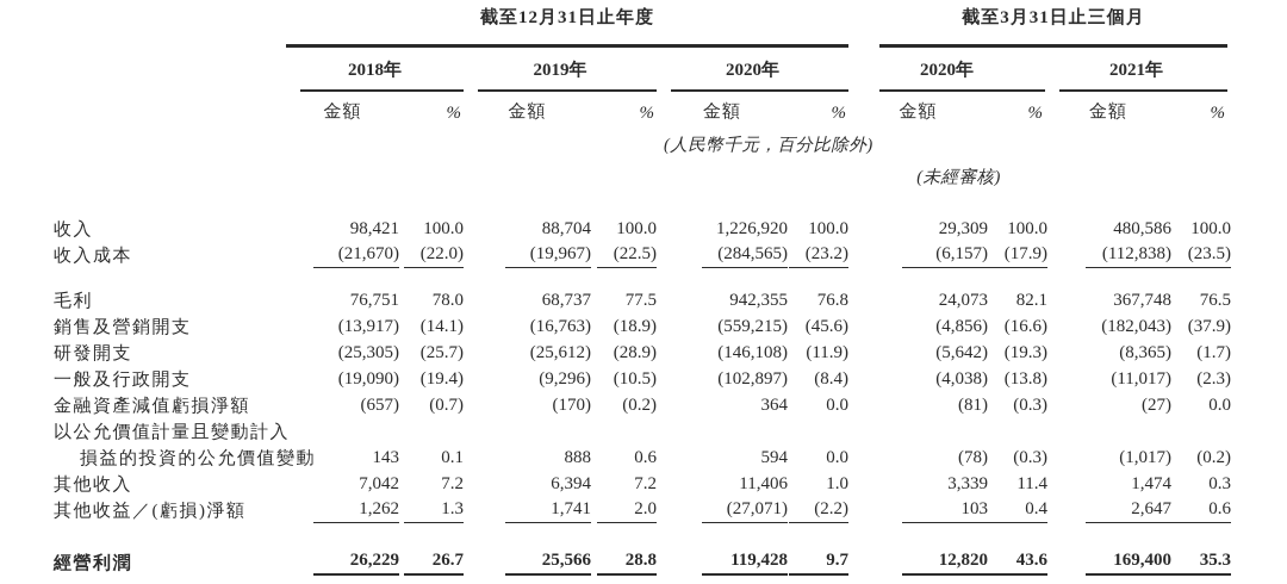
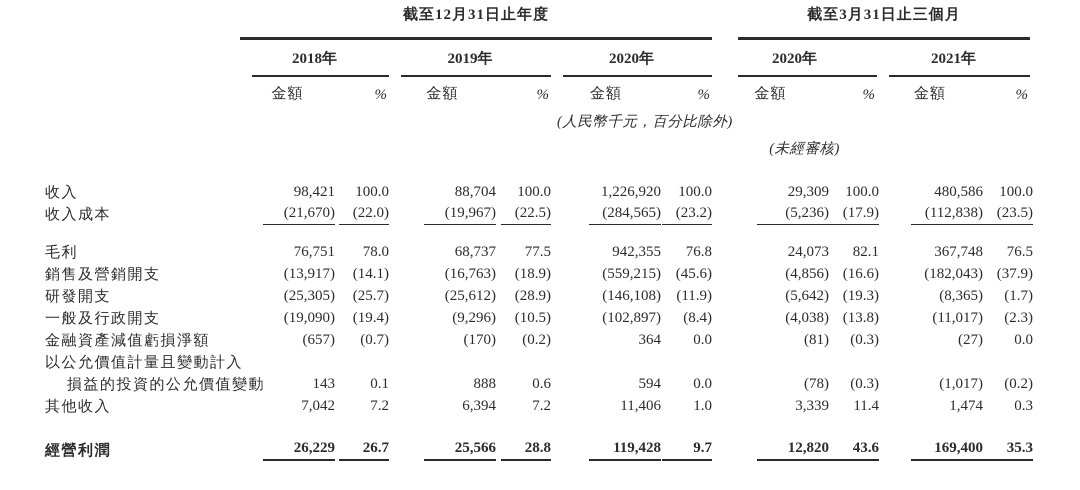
  	截至12月31日止年度	截至3月31日止三個月
  	2018年	2019年	2020年	2020年	2021年
  	金額	%	金額	%	金額	%	金額	%	金額	%
  	(人民幣千元，百分比除外)
  	(未經審核)
  收入	98,421	100.0	88,704	100.0	1,226,920	100.0	29,309	100.0	480,586	100.0
- 收入成本	(21,670)	(22.0)	(19,967)	(22.5)	(284,565)	(23.2)	(6,157)	(17.9)	(112,838)	(23.5)
+ 收入成本	(21,670)	(22.0)	(19,967)	(22.5)	(284,565)	(23.2)	(5,236)	(17.9)	(112,838)	(23.5)
  毛利	76,751	78.0	68,737	77.5	942,355	76.8	24,073	82.1	367,748	76.5
  銷售及營銷開支	(13,917)	(14.1)	(16,763)	(18.9)	(559,215)	(45.6)	(4,856)	(16.6)	(182,043)	(37.9)
  研發開支	(25,305)	(25.7)	(25,612)	(28.9)	(146,108)	(11.9)	(5,642)	(19.3)	(8,365)	(1.7)
  一般及行政開支	(19,090)	(19.4)	(9,296)	(10.5)	(102,897)	(8.4)	(4,038)	(13.8)	(11,017)	(2.3)
  金融資產減值虧損淨額	(657)	(0.7)	(170)	(0.2)	364	0.0	(81)	(0.3)	(27)	0.0
  以公允價值計量且變動計入
  損益的投資的公允價值變動	143	0.1	888	0.6	594	0.0	(78)	(0.3)	(1,017)	(0.2)
  其他收入	7,042	7.2	6,394	7.2	11,406	1.0	3,339	11.4	1,474	0.3
- 其他收益／(虧損)淨額	1,262	1.3	1,741	2.0	(27,071)	(2.2)	103	0.4	2,647	0.6
  經營利潤	26,229	26.7	25,566	28.8	119,428	9.7	12,820	43.6	169,400	35.3
